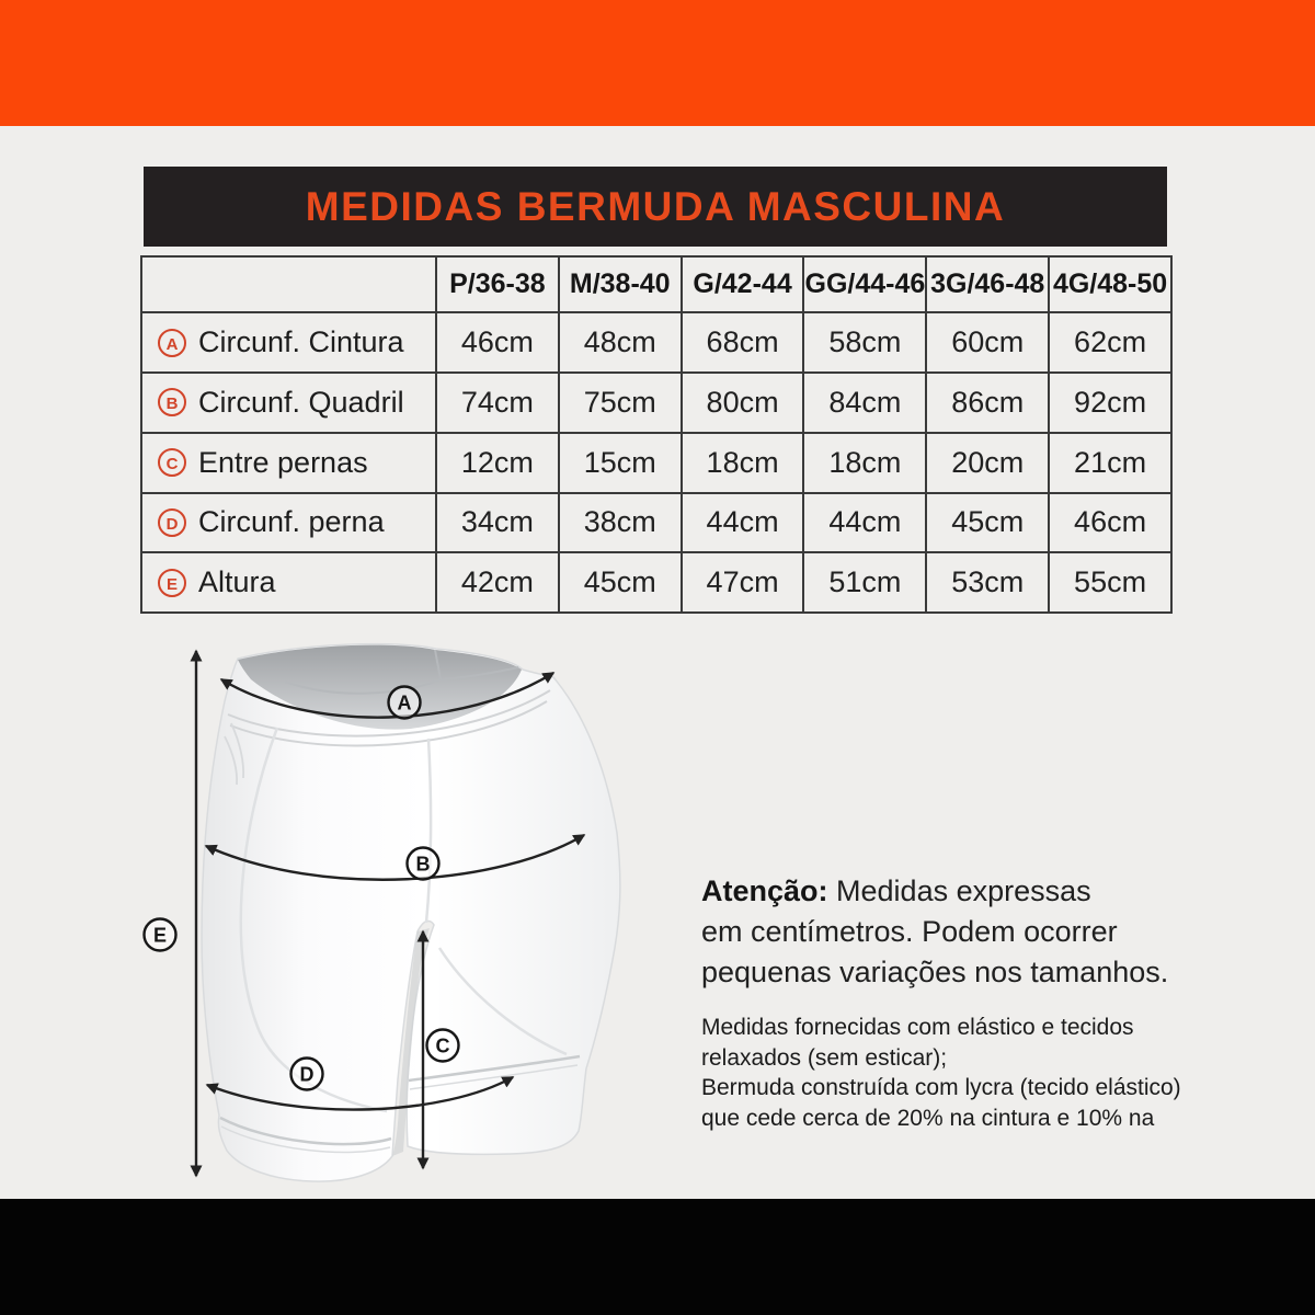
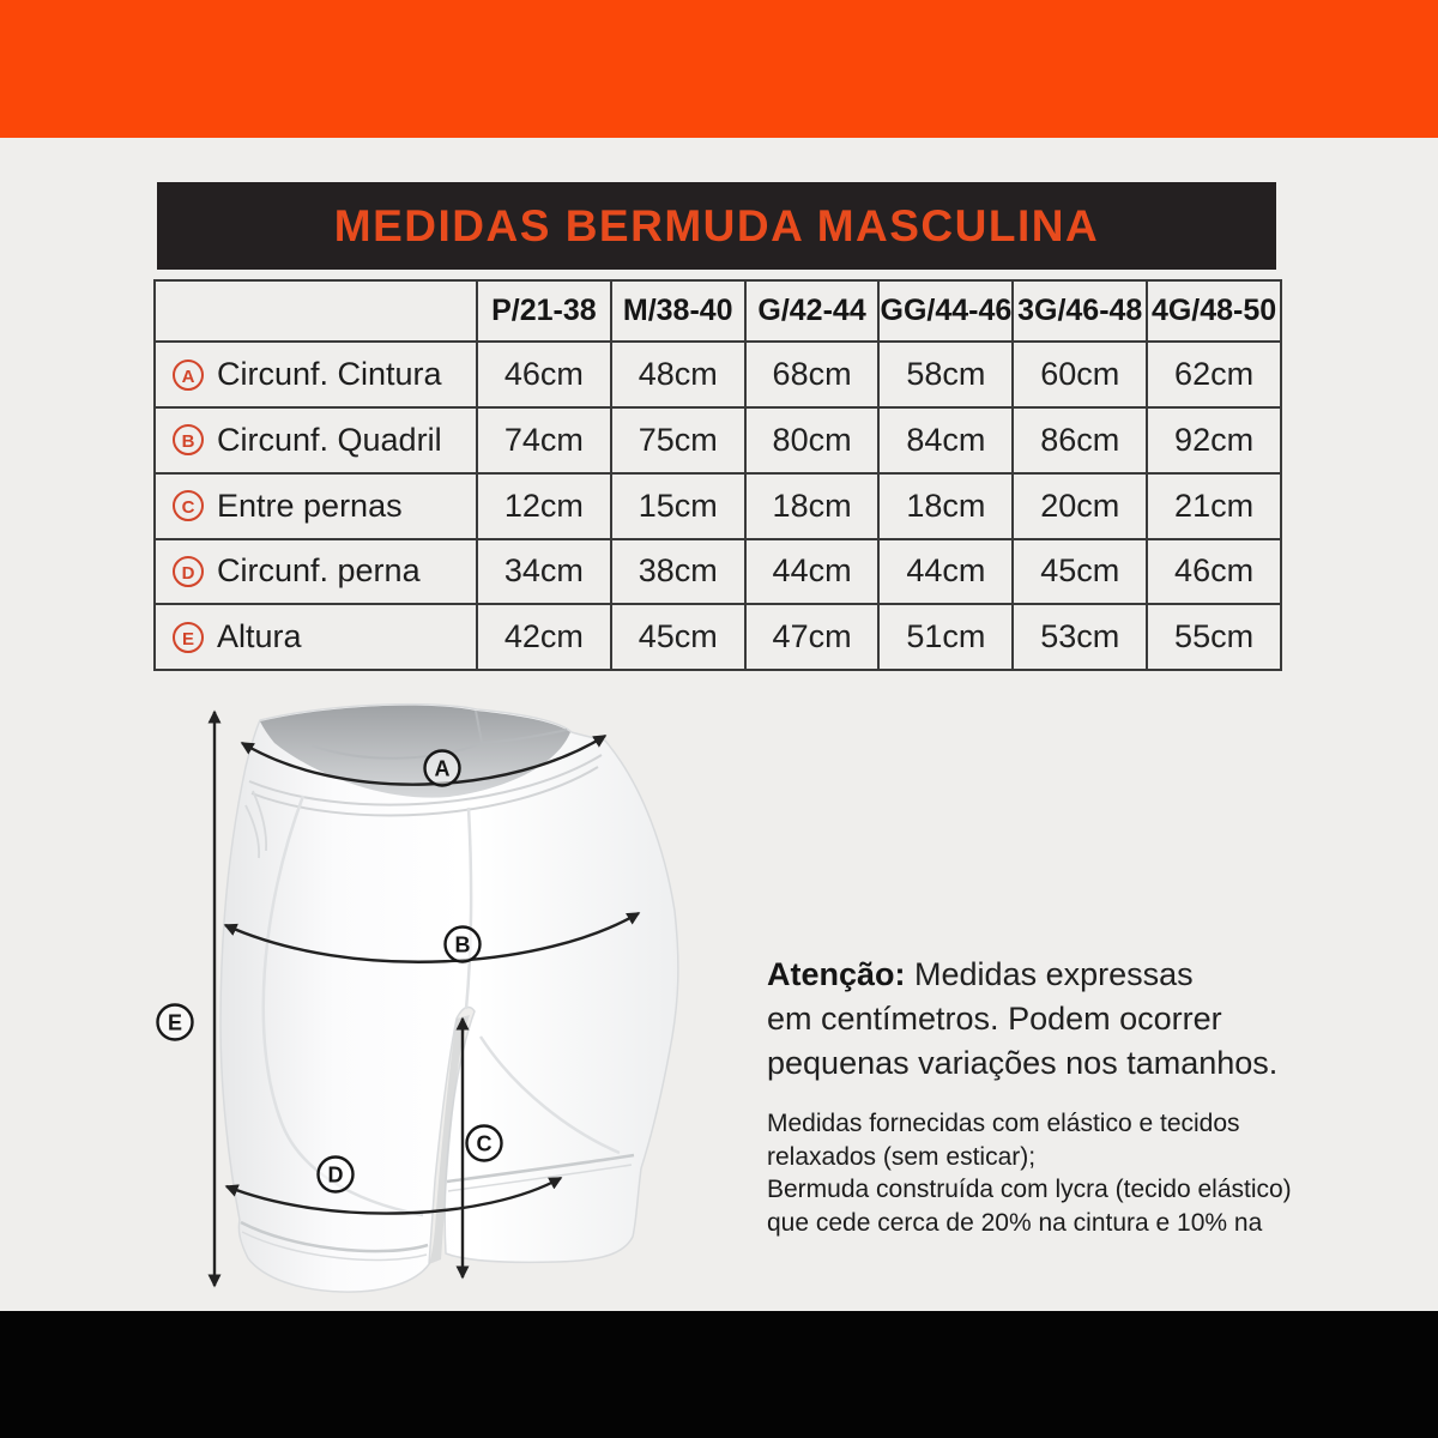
  MEDIDAS BERMUDA MASCULINA
- 	P/36-38	M/38-40	G/42-44	GG/44-46	3G/46-48	4G/48-50
+ 	P/21-38	M/38-40	G/42-44	GG/44-46	3G/46-48	4G/48-50
  A Circunf. Cintura	46cm	48cm	68cm	58cm	60cm	62cm
  B Circunf. Quadril	74cm	75cm	80cm	84cm	86cm	92cm
  C Entre pernas	12cm	15cm	18cm	18cm	20cm	21cm
  D Circunf. perna	34cm	38cm	44cm	44cm	45cm	46cm
  E Altura	42cm	45cm	47cm	51cm	53cm	55cm
  A
  B
  C
  D
  E
  Atenção: Medidas expressas
  em centímetros. Podem ocorrer
  pequenas variações nos tamanhos.
  Medidas fornecidas com elástico e tecidos
  relaxados (sem esticar);
  Bermuda construída com lycra (tecido elástico)
  que cede cerca de 20% na cintura e 10% na
